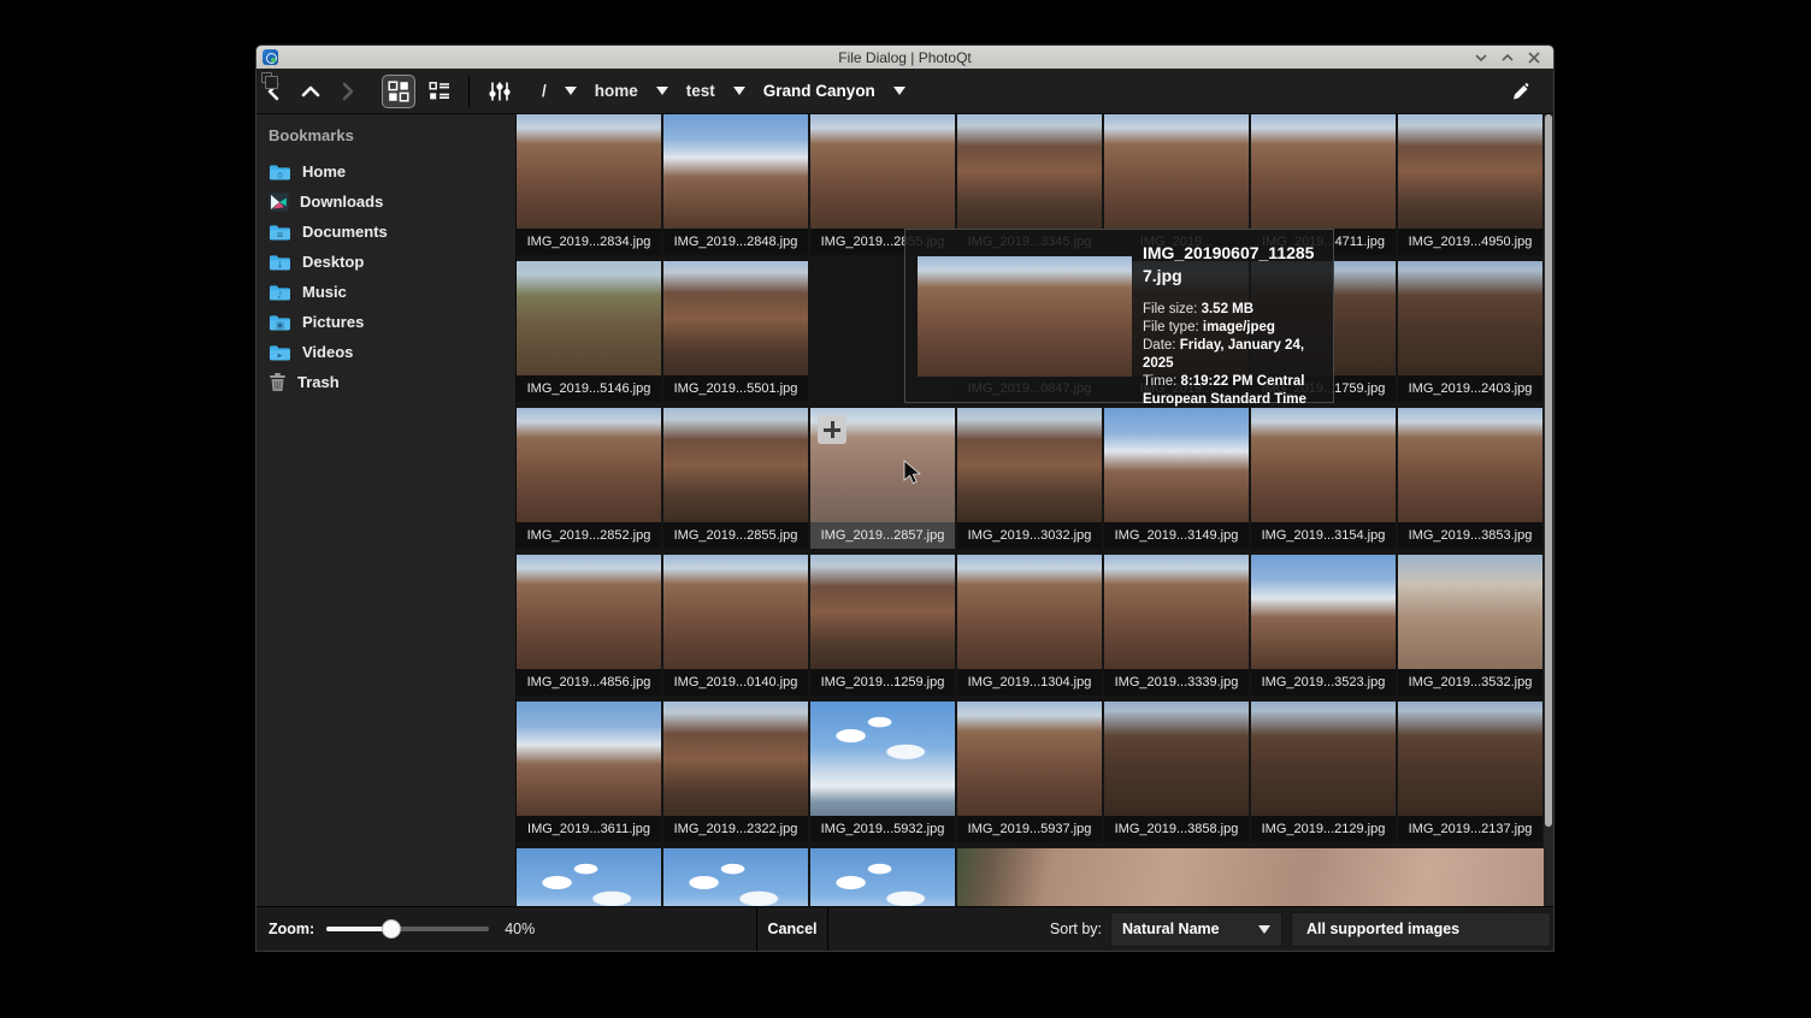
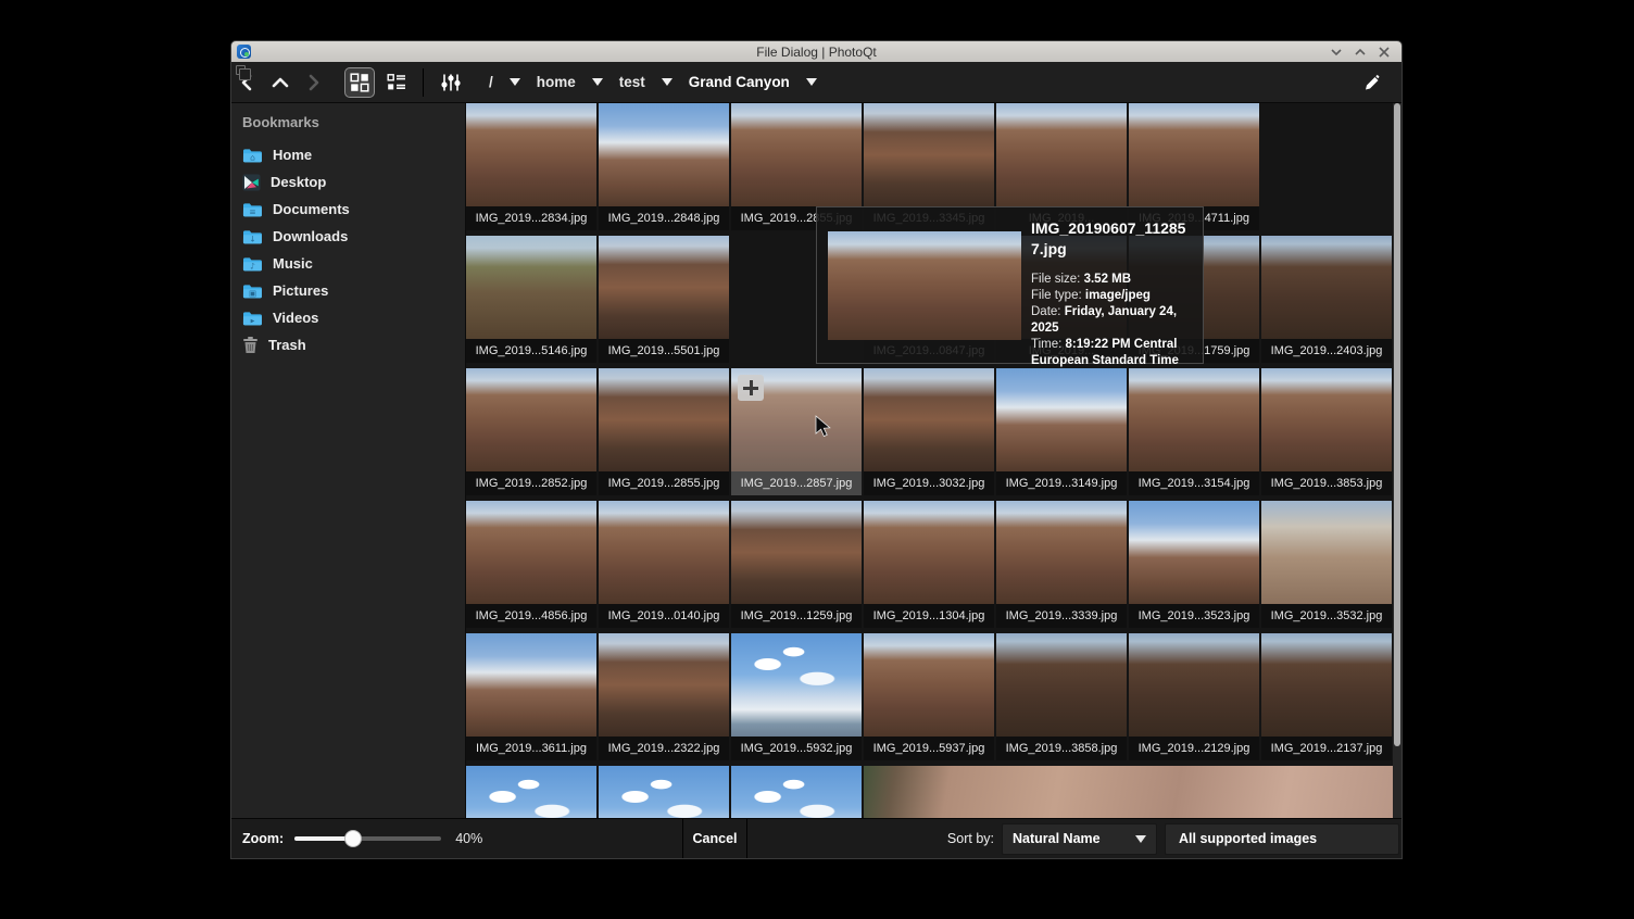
  File Dialog | PhotoQt
  /
  home
  test
  Grand Canyon
  Bookmarks
  ⌂
  Home
- Downloads
+ Desktop
  ≡
  Documents
  ↓
- Desktop
+ Downloads
  ♪
  Music
  ▣
  Pictures
  ▸
  Videos
  Trash
  IMG_2019...2834.jpg
  IMG_2019...2848.jpg
  IMG_2019...2855.jpg
  IMG_2019...3345.jpg
  IMG_2019...
  IMG_2019...4711.jpg
- IMG_2019...4950.jpg
  IMG_2019...5146.jpg
  IMG_2019...5501.jpg
  IMG_2019...0847.jpg
  IMG_2019...
  IMG_2019...1759.jpg
  IMG_2019...2403.jpg
  IMG_2019...2852.jpg
  IMG_2019...2855.jpg
  IMG_2019...2857.jpg
  IMG_2019...3032.jpg
  IMG_2019...3149.jpg
  IMG_2019...3154.jpg
  IMG_2019...3853.jpg
  IMG_2019...4856.jpg
  IMG_2019...0140.jpg
  IMG_2019...1259.jpg
  IMG_2019...1304.jpg
  IMG_2019...3339.jpg
  IMG_2019...3523.jpg
  IMG_2019...3532.jpg
  IMG_2019...3611.jpg
  IMG_2019...2322.jpg
  IMG_2019...5932.jpg
  IMG_2019...5937.jpg
  IMG_2019...3858.jpg
  IMG_2019...2129.jpg
  IMG_2019...2137.jpg
  IMG_20190607_112857.jpg
  File size: 3.52 MB
  File type: image/jpeg
  Date: Friday, January 24, 2025
  Time: 8:19:22 PM Central European Standard Time
  Zoom:
  40%
  Cancel
  Sort by:
  Natural Name
  All supported images
